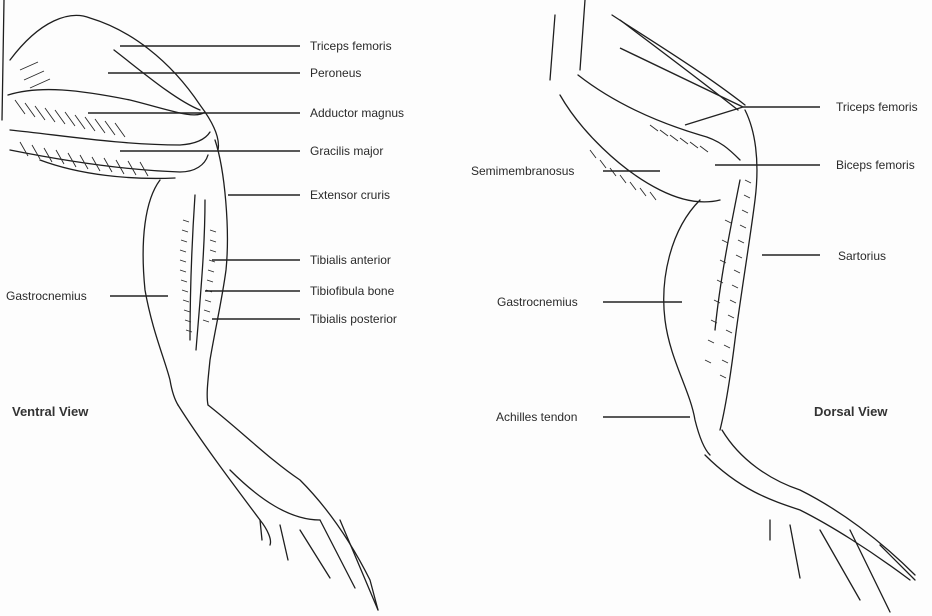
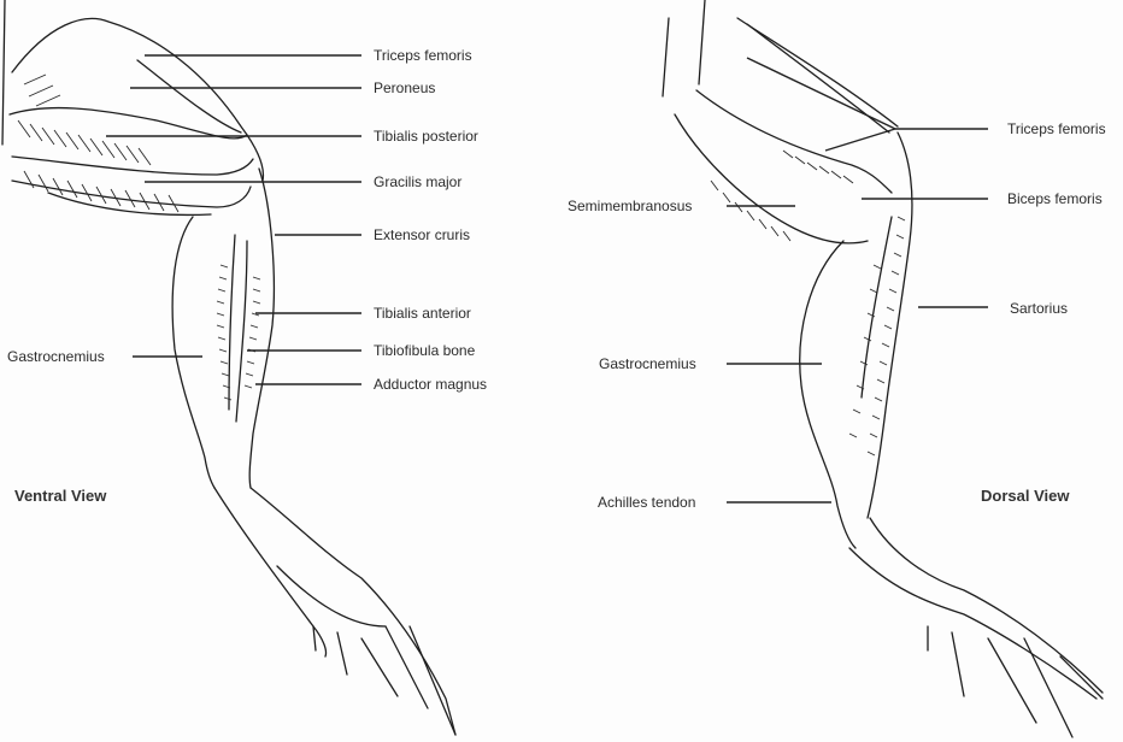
  Triceps femoris
  Peroneus
- Adductor magnus
+ Tibialis posterior
  Gracilis major
  Extensor cruris
  Tibialis anterior
  Tibiofibula bone
- Tibialis posterior
+ Adductor magnus
  Gastrocnemius
  Ventral View
  Triceps femoris
  Biceps femoris
  Sartorius
  Semimembranosus
  Gastrocnemius
  Achilles tendon
  Dorsal View
